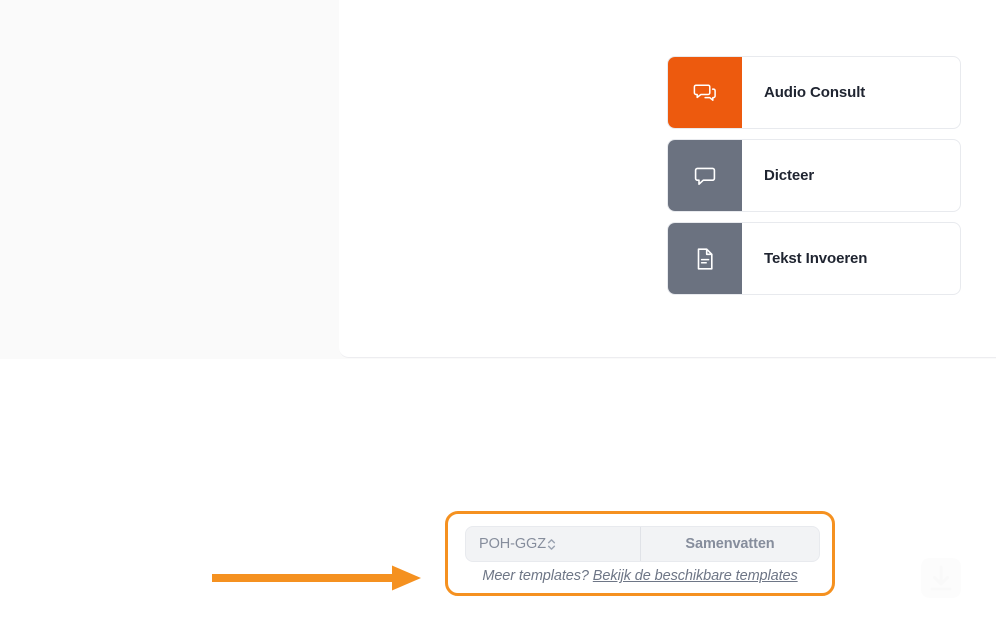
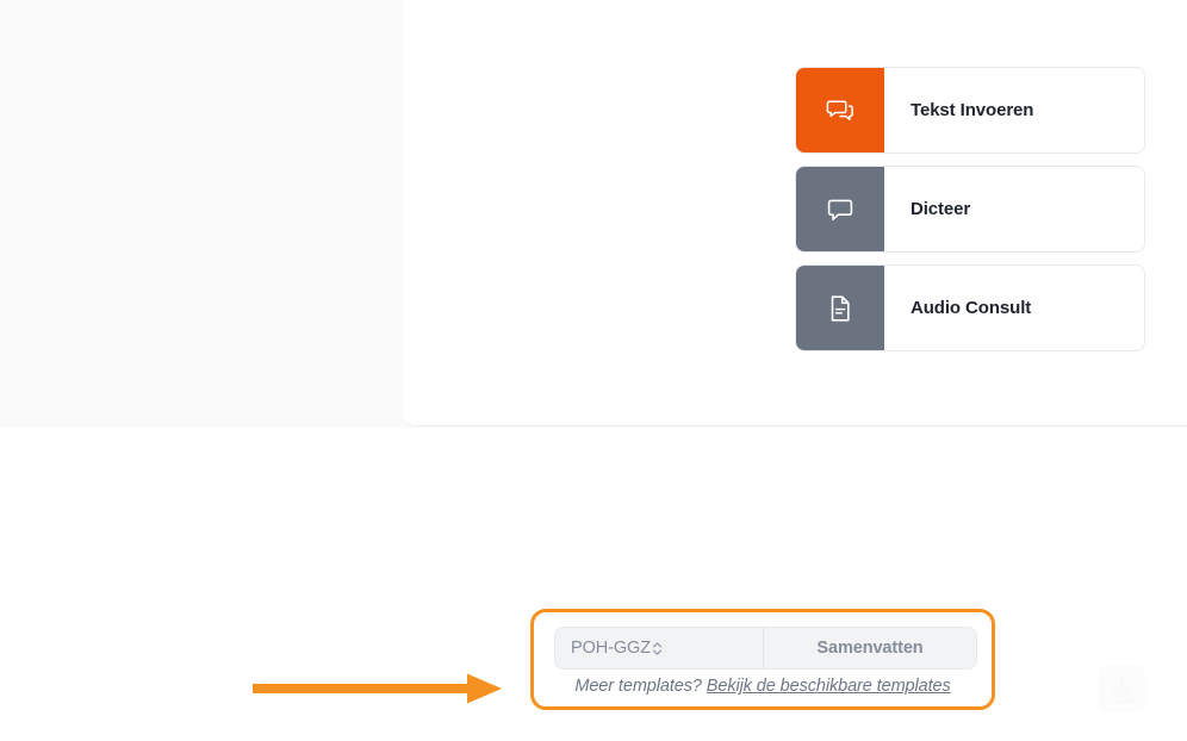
- Audio Consult
+ Tekst Invoeren
  Dicteer
- Tekst Invoeren
+ Audio Consult
  POH-GGZ
  Samenvatten
  Meer templates? Bekijk de beschikbare templates
